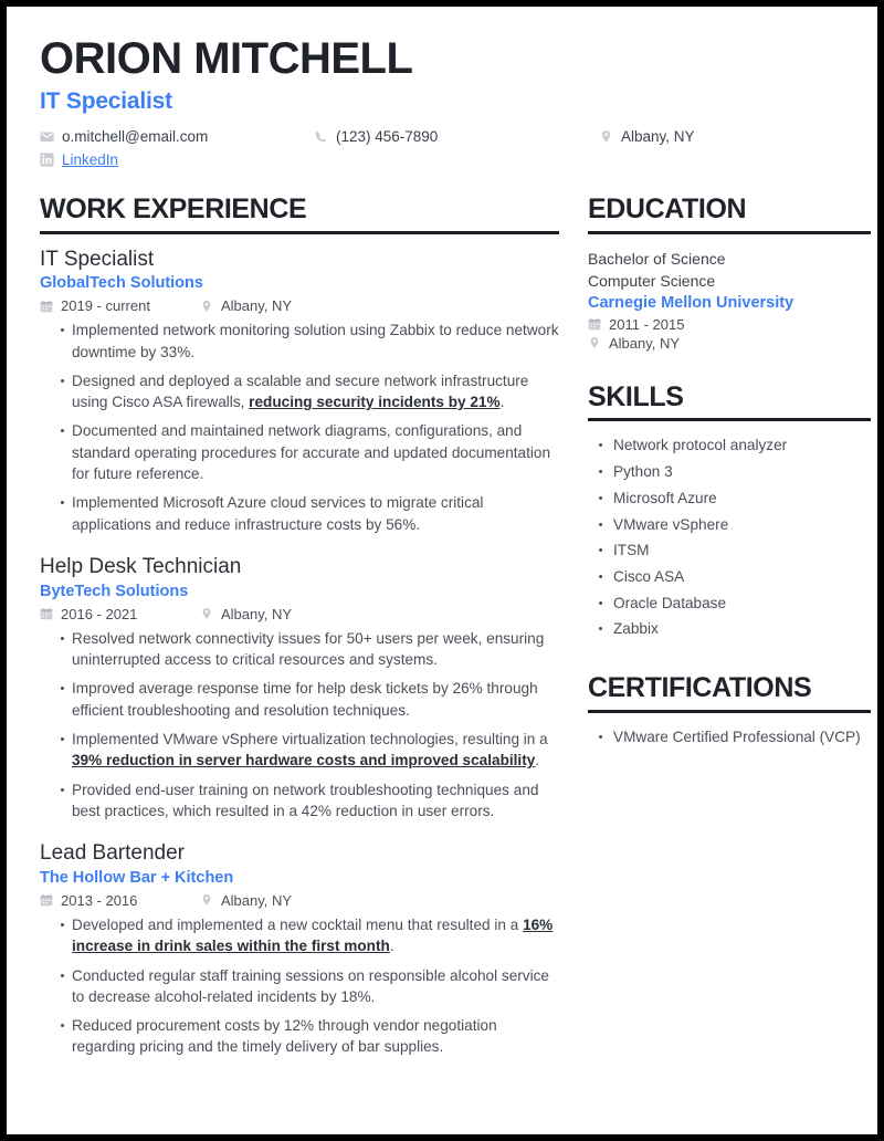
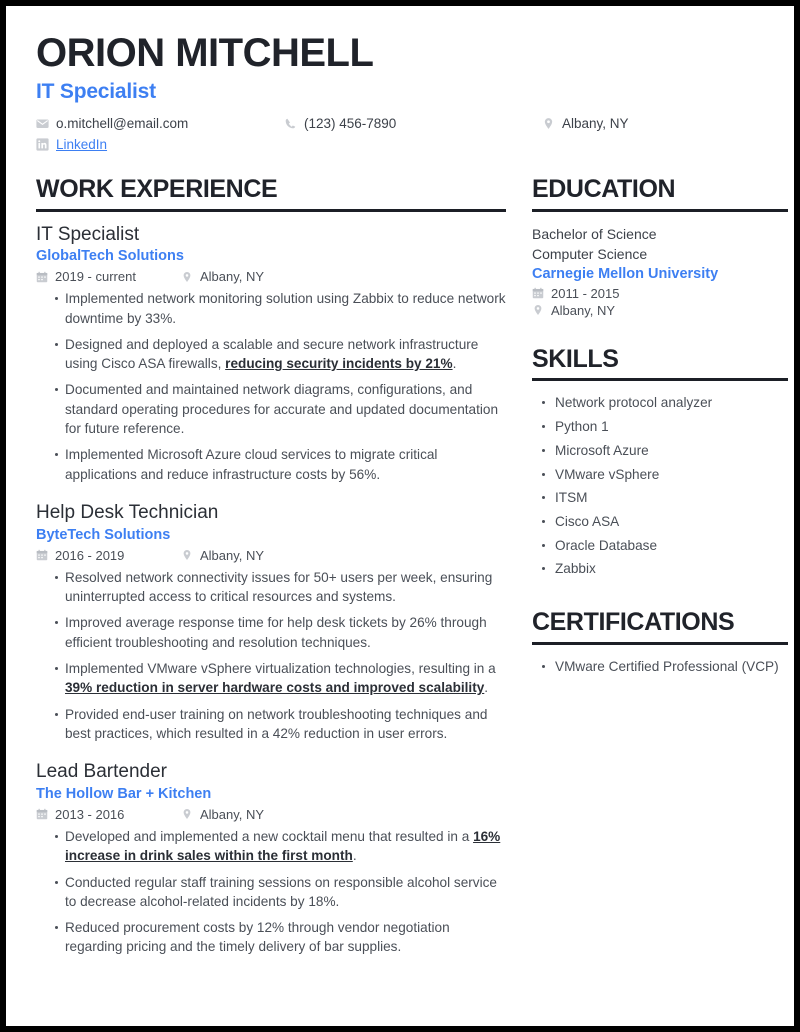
  ORION MITCHELL
  IT Specialist
  o.mitchell@email.com
  (123) 456-7890
  Albany, NY
  LinkedIn
  WORK EXPERIENCE
  IT Specialist
  GlobalTech Solutions
  2019 - current
  Albany, NY
  Implemented network monitoring solution using Zabbix to reduce network downtime by 33%.
  Designed and deployed a scalable and secure network infrastructure using Cisco ASA firewalls, reducing security incidents by 21%.
  Documented and maintained network diagrams, configurations, and standard operating procedures for accurate and updated documentation for future reference.
  Implemented Microsoft Azure cloud services to migrate critical applications and reduce infrastructure costs by 56%.
  Help Desk Technician
  ByteTech Solutions
- 2016 - 2021
+ 2016 - 2019
  Albany, NY
  Resolved network connectivity issues for 50+ users per week, ensuring uninterrupted access to critical resources and systems.
  Improved average response time for help desk tickets by 26% through efficient troubleshooting and resolution techniques.
  Implemented VMware vSphere virtualization technologies, resulting in a 39% reduction in server hardware costs and improved scalability.
  Provided end-user training on network troubleshooting techniques and best practices, which resulted in a 42% reduction in user errors.
  Lead Bartender
  The Hollow Bar + Kitchen
  2013 - 2016
  Albany, NY
  Developed and implemented a new cocktail menu that resulted in a 16% increase in drink sales within the first month.
  Conducted regular staff training sessions on responsible alcohol service to decrease alcohol-related incidents by 18%.
  Reduced procurement costs by 12% through vendor negotiation regarding pricing and the timely delivery of bar supplies.
  EDUCATION
  Bachelor of Science
  Computer Science
  Carnegie Mellon University
  2011 - 2015
  Albany, NY
  SKILLS
  Network protocol analyzer
- Python 3
+ Python 1
  Microsoft Azure
  VMware vSphere
  ITSM
  Cisco ASA
  Oracle Database
  Zabbix
  CERTIFICATIONS
  VMware Certified Professional (VCP)
